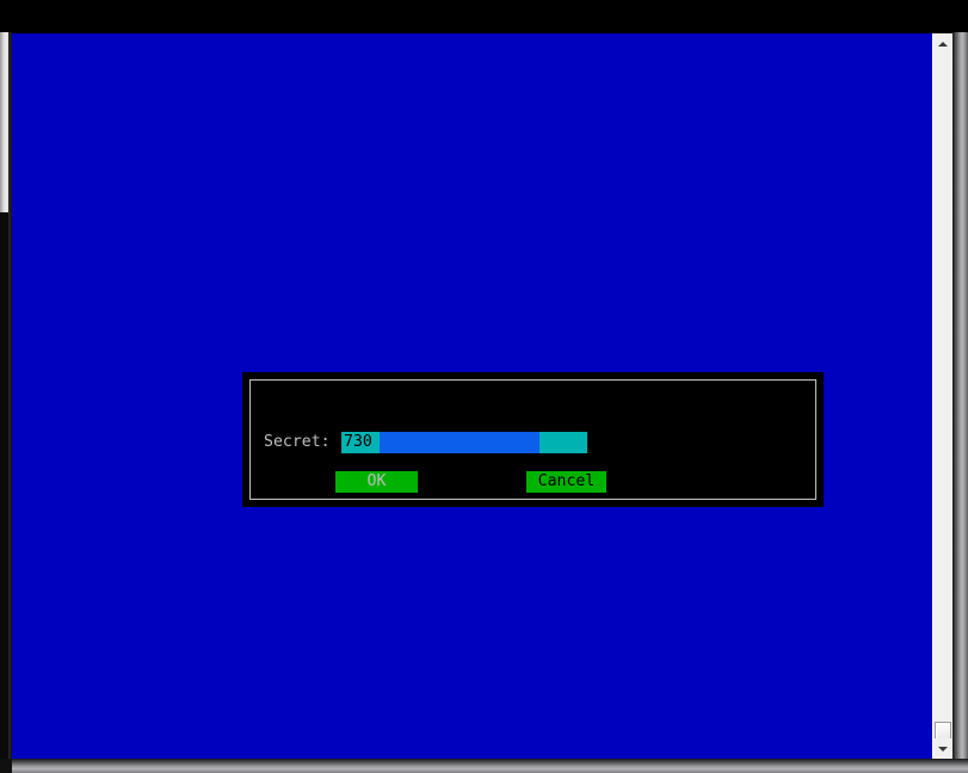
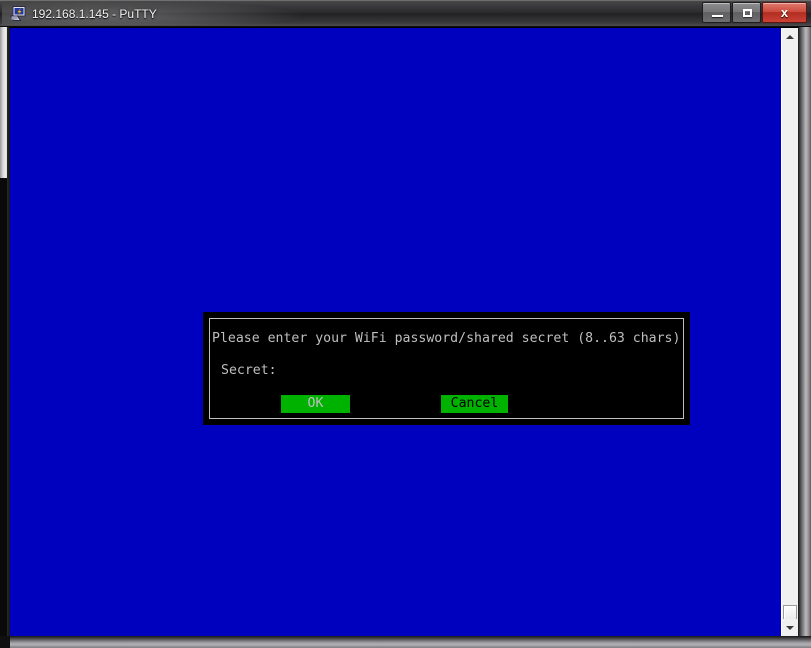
+ 192.168.1.145 - PuTTY
+ x
+ Please enter your WiFi password/shared secret (8..63 chars)
  Secret:
- 730
  OK
  Cancel
